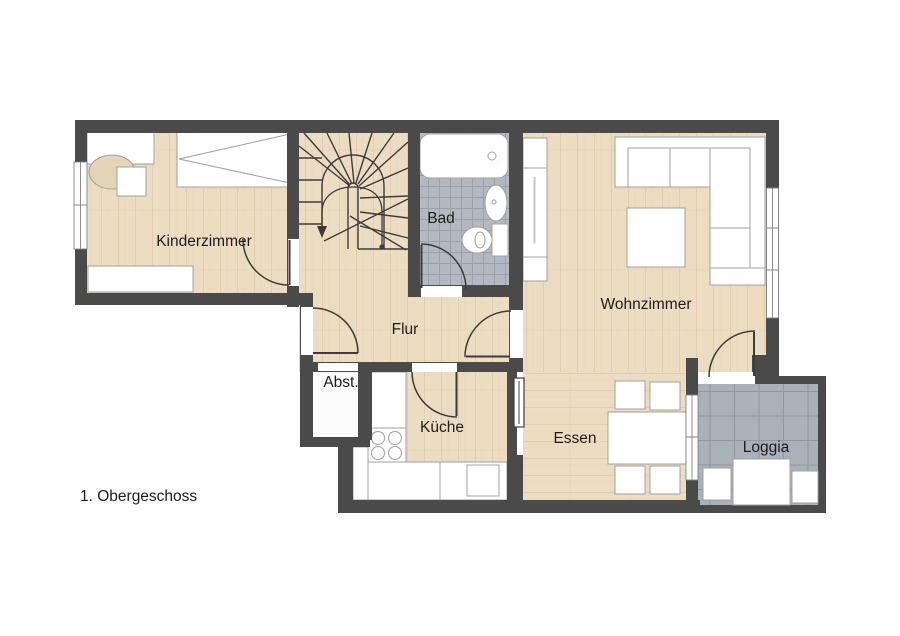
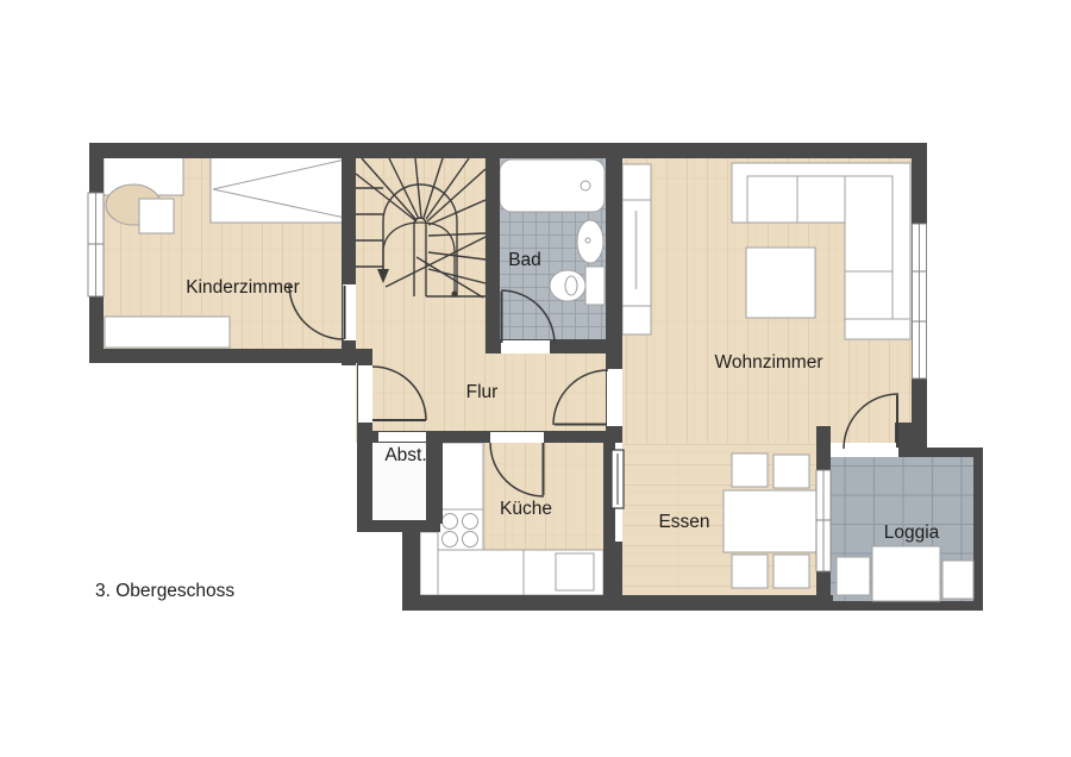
  Kinderzimmer
  Bad
  Wohnzimmer
  Flur
  Abst.
  Küche
  Essen
  Loggia
- 1. Obergeschoss
+ 3. Obergeschoss
